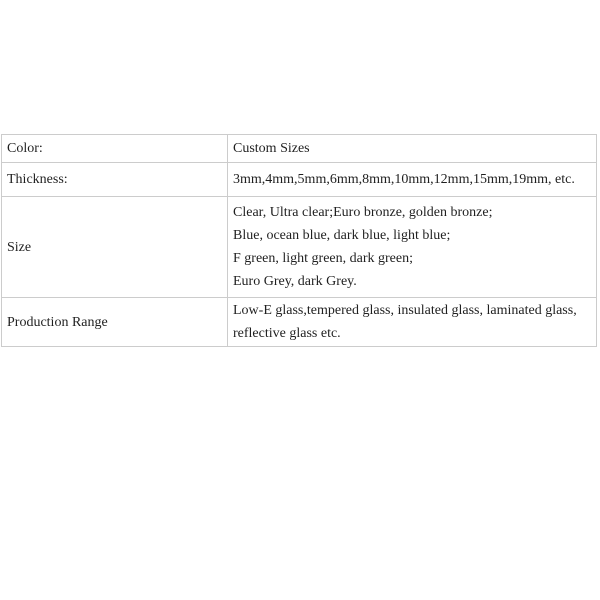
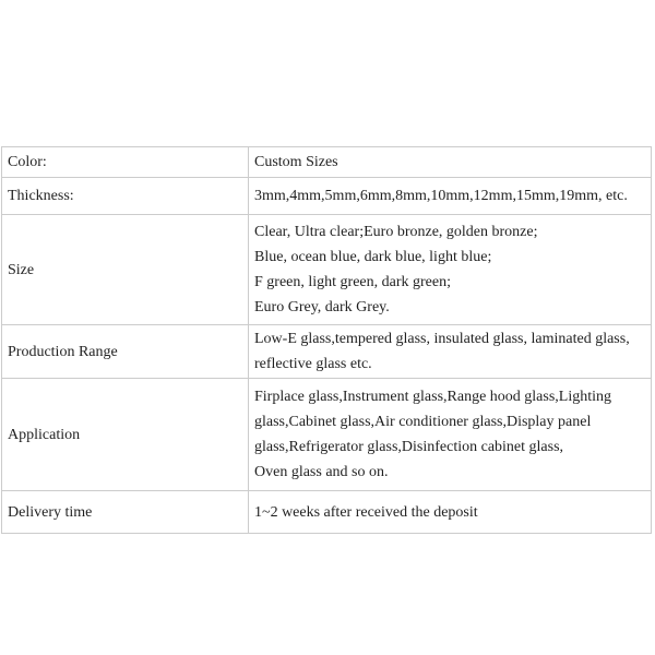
  Color:	Custom Sizes
  Thickness:	3mm,4mm,5mm,6mm,8mm,10mm,12mm,15mm,19mm, etc.
  Size	Clear, Ultra clear;Euro bronze, golden bronze; Blue, ocean blue, dark blue, light blue; F green, light green, dark green; Euro Grey, dark Grey.
  Production Range	Low-E glass,tempered glass, insulated glass, laminated glass, reflective glass etc.
+ Application	Firplace glass,Instrument glass,Range hood glass,Lighting glass,Cabinet glass,Air conditioner glass,Display panel glass,Refrigerator glass,Disinfection cabinet glass, Oven glass and so on.
+ Delivery time	1~2 weeks after received the deposit
